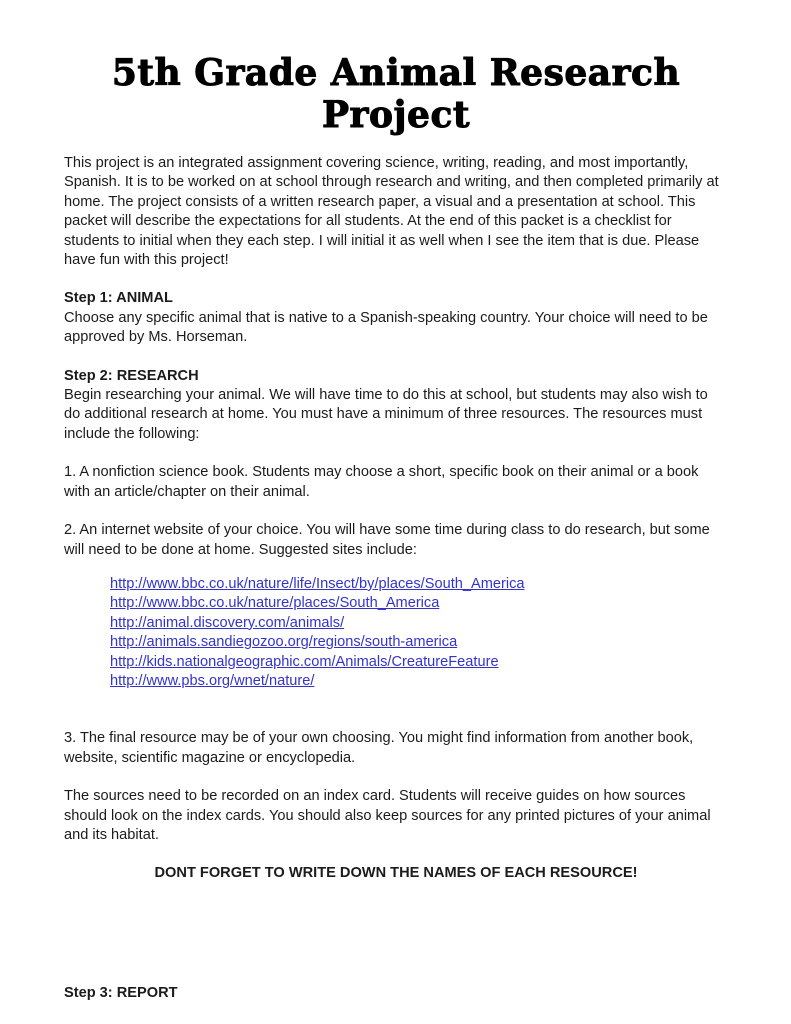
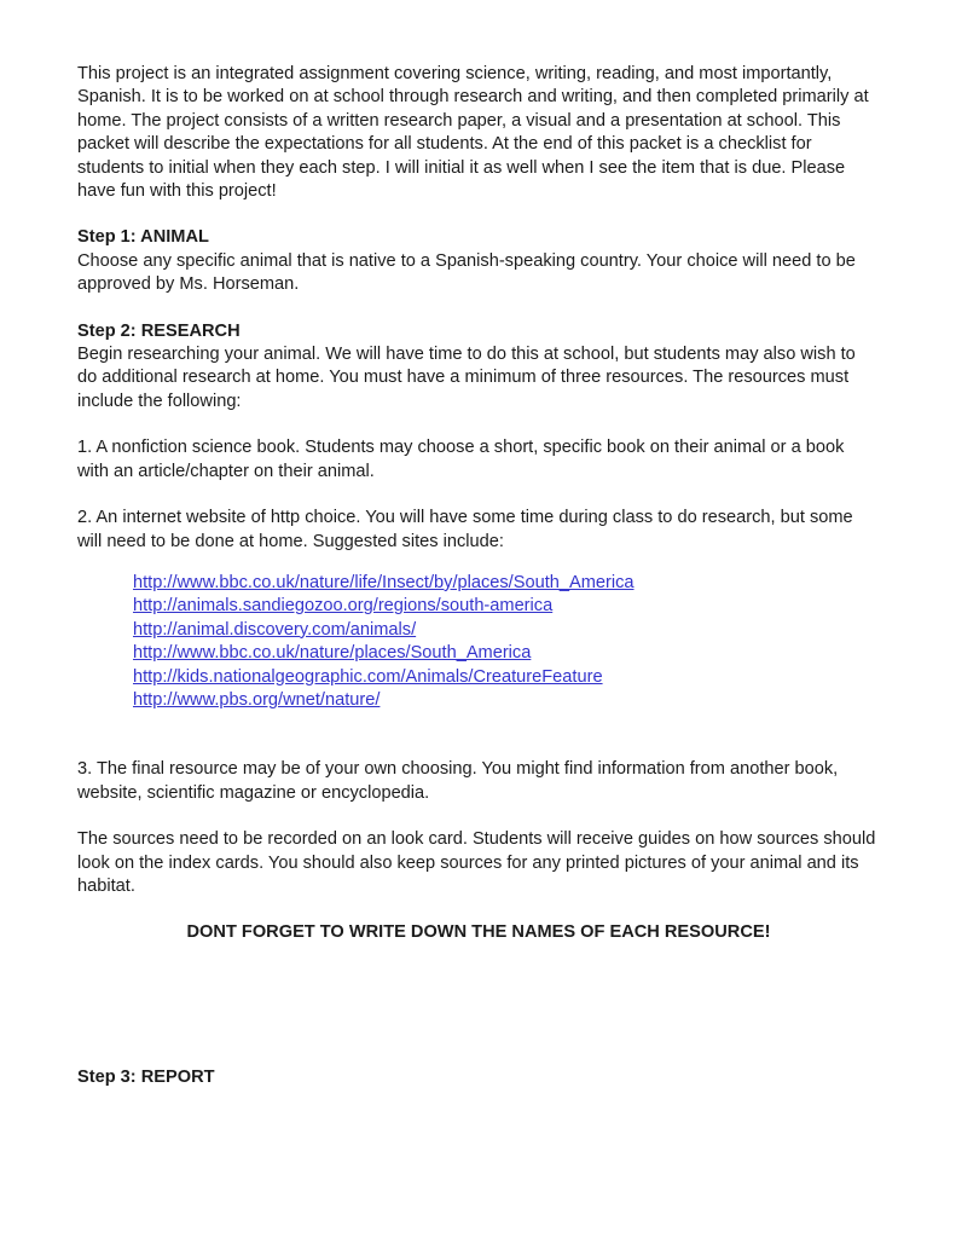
- 5th Grade Animal Research Project
  This project is an integrated assignment covering science, writing, reading, and most importantly, Spanish. It is to be worked on at school through research and writing, and then completed primarily at home. The project consists of a written research paper, a visual and a presentation at school. This packet will describe the expectations for all students. At the end of this packet is a checklist for students to initial when they each step. I will initial it as well when I see the item that is due. Please have fun with this project!
  Step 1: ANIMAL
  Choose any specific animal that is native to a Spanish-speaking country. Your choice will need to be approved by Ms. Horseman.
  Step 2: RESEARCH
  Begin researching your animal. We will have time to do this at school, but students may also wish to do additional research at home. You must have a minimum of three resources. The resources must include the following:
  1. A nonfiction science book. Students may choose a short, specific book on their animal or a book with an article/chapter on their animal.
- 2. An internet website of your choice. You will have some time during class to do research, but some will need to be done at home. Suggested sites include:
+ 2. An internet website of http choice. You will have some time during class to do research, but some will need to be done at home. Suggested sites include:
  http://www.bbc.co.uk/nature/life/Insect/by/places/South_America
- http://www.bbc.co.uk/nature/places/South_America
+ http://animals.sandiegozoo.org/regions/south-america
  http://animal.discovery.com/animals/
- http://animals.sandiegozoo.org/regions/south-america
+ http://www.bbc.co.uk/nature/places/South_America
  http://kids.nationalgeographic.com/Animals/CreatureFeature
  http://www.pbs.org/wnet/nature/
  3. The final resource may be of your own choosing. You might find information from another book, website, scientific magazine or encyclopedia.
- The sources need to be recorded on an index card. Students will receive guides on how sources should look on the index cards. You should also keep sources for any printed pictures of your animal and its habitat.
+ The sources need to be recorded on an look card. Students will receive guides on how sources should look on the index cards. You should also keep sources for any printed pictures of your animal and its habitat.
  DONT FORGET TO WRITE DOWN THE NAMES OF EACH RESOURCE!
  Step 3: REPORT
